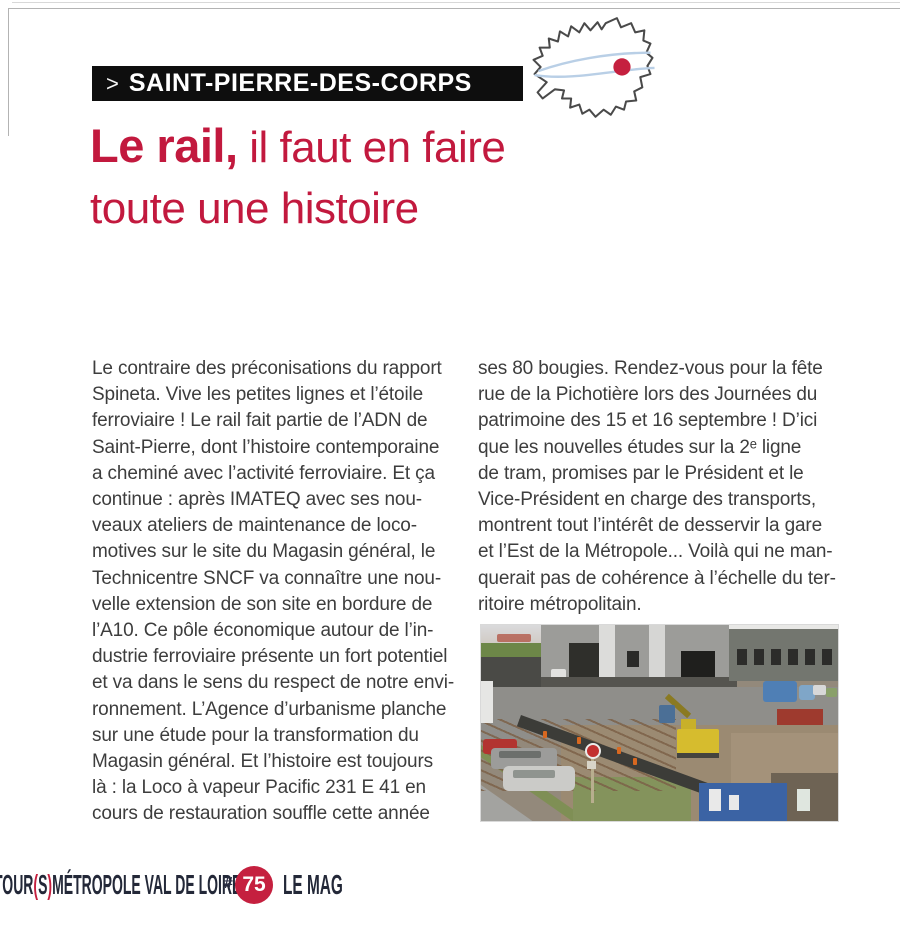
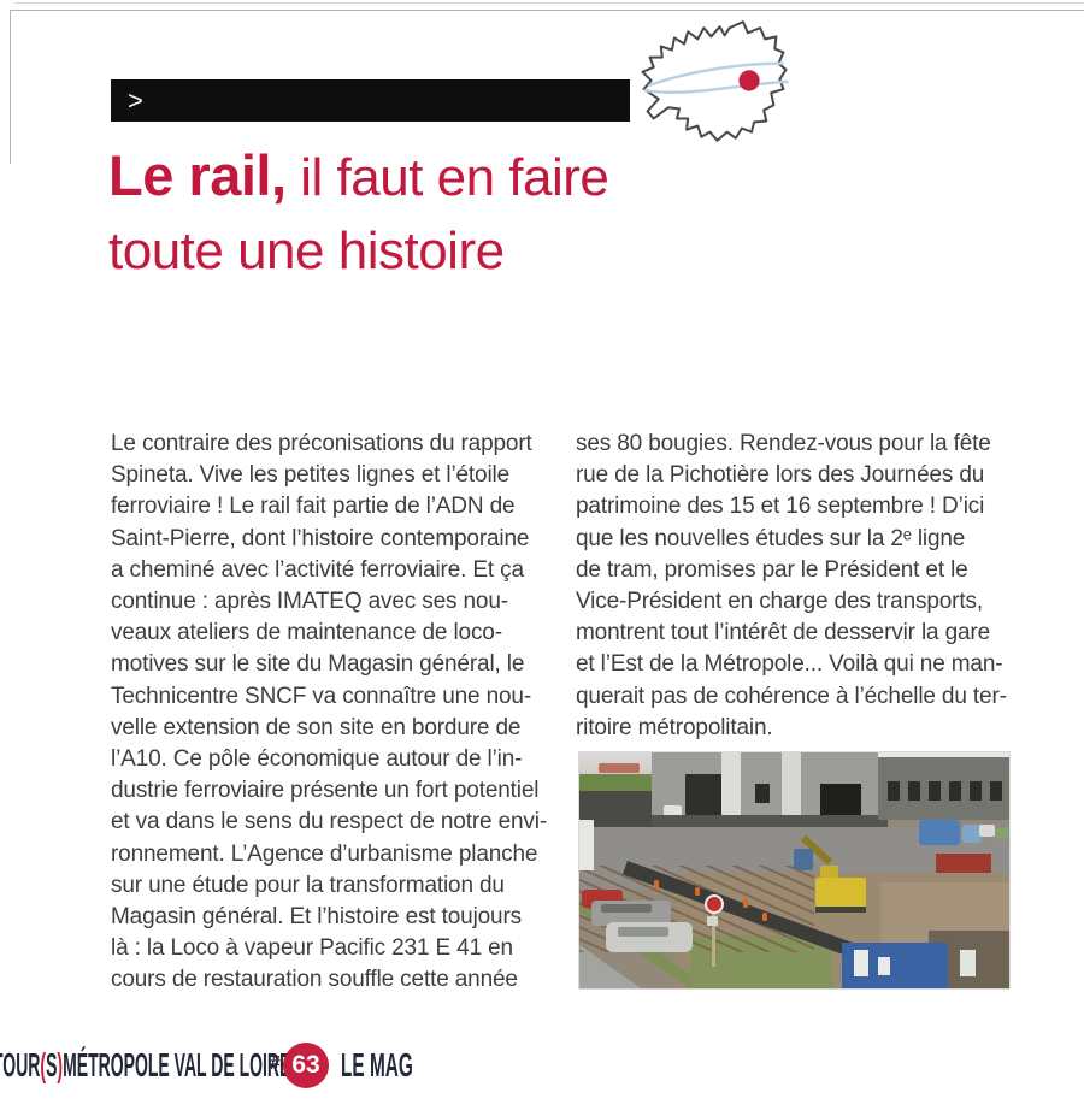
  >
- SAINT-PIERRE-DES-CORPS
  Le rail, il faut en faire
  toute une histoire
  Le contraire des préconisations du rapport
  Spineta. Vive les petites lignes et l’étoile
  ferroviaire ! Le rail fait partie de l’ADN de
  Saint-Pierre, dont l’histoire contemporaine
  a cheminé avec l’activité ferroviaire. Et ça
  continue : après IMATEQ avec ses nou-
  veaux ateliers de maintenance de loco-
  motives sur le site du Magasin général, le
  Technicentre SNCF va connaître une nou-
  velle extension de son site en bordure de
  l’A10. Ce pôle économique autour de l’in-
  dustrie ferroviaire présente un fort potentiel
  et va dans le sens du respect de notre envi-
  ronnement. L’Agence d’urbanisme planche
  sur une étude pour la transformation du
  Magasin général. Et l’histoire est toujours
  là : la Loco à vapeur Pacific 231 E 41 en
  cours de restauration souffle cette année
  ses 80 bougies. Rendez-vous pour la fête
  rue de la Pichotière lors des Journées du
  patrimoine des 15 et 16 septembre ! D’ici
  que les nouvelles études sur la 2ᵉ ligne
  de tram, promises par le Président et le
  Vice-Président en charge des transports,
  montrent tout l’intérêt de desservir la gare
  et l’Est de la Métropole... Voilà qui ne man-
  querait pas de cohérence à l’échelle du ter-
  ritoire métropolitain.
  OUR(S)MÉTROPOLE VAL DE LOIR
  #
- 75
+ 63
  LE MAG
